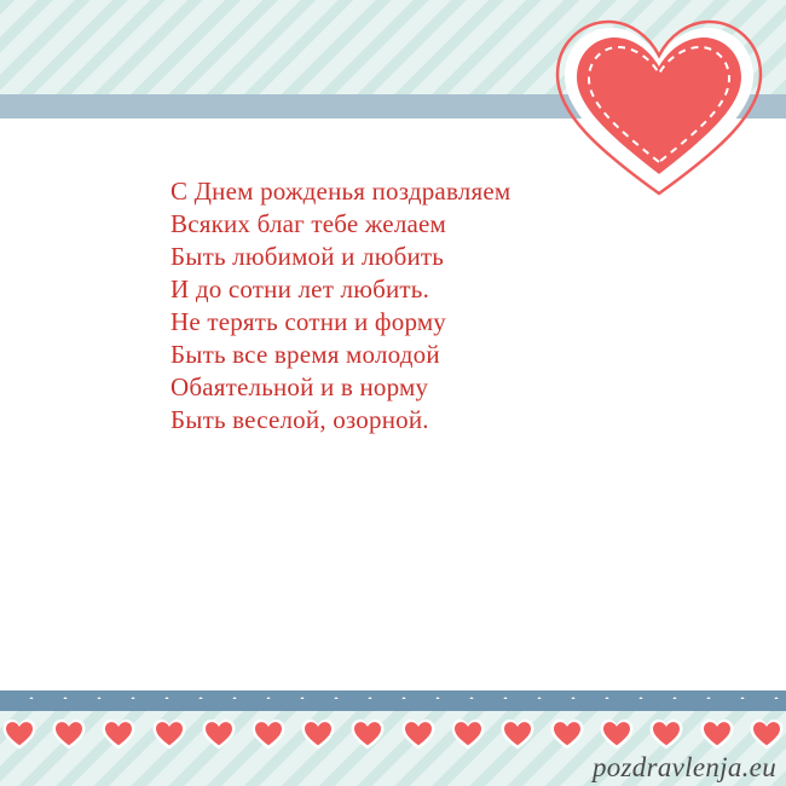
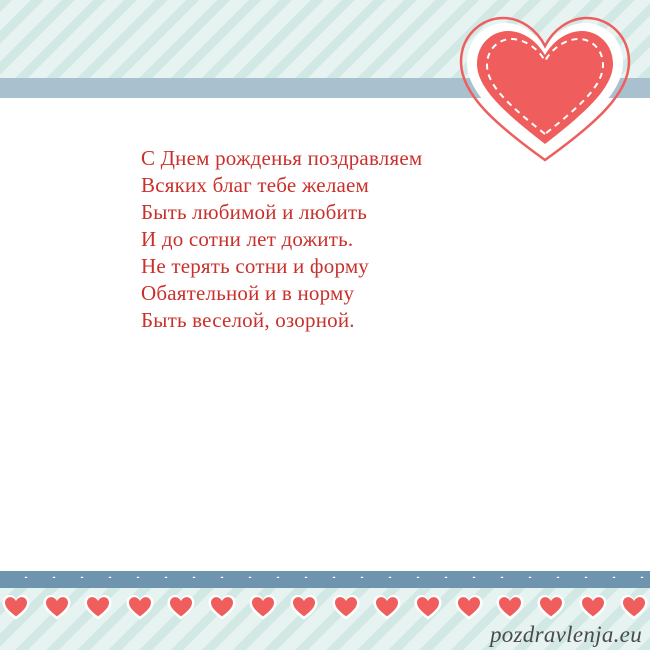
  С Днем рожденья поздравляем
  Всяких благ тебе желаем
  Быть любимой и любить
- И до сотни лет любить.
+ И до сотни лет дожить.
  Не терять сотни и форму
- Быть все время молодой
  Обаятельной и в норму
  Быть веселой, озорной.
  pozdravlenja.eu
